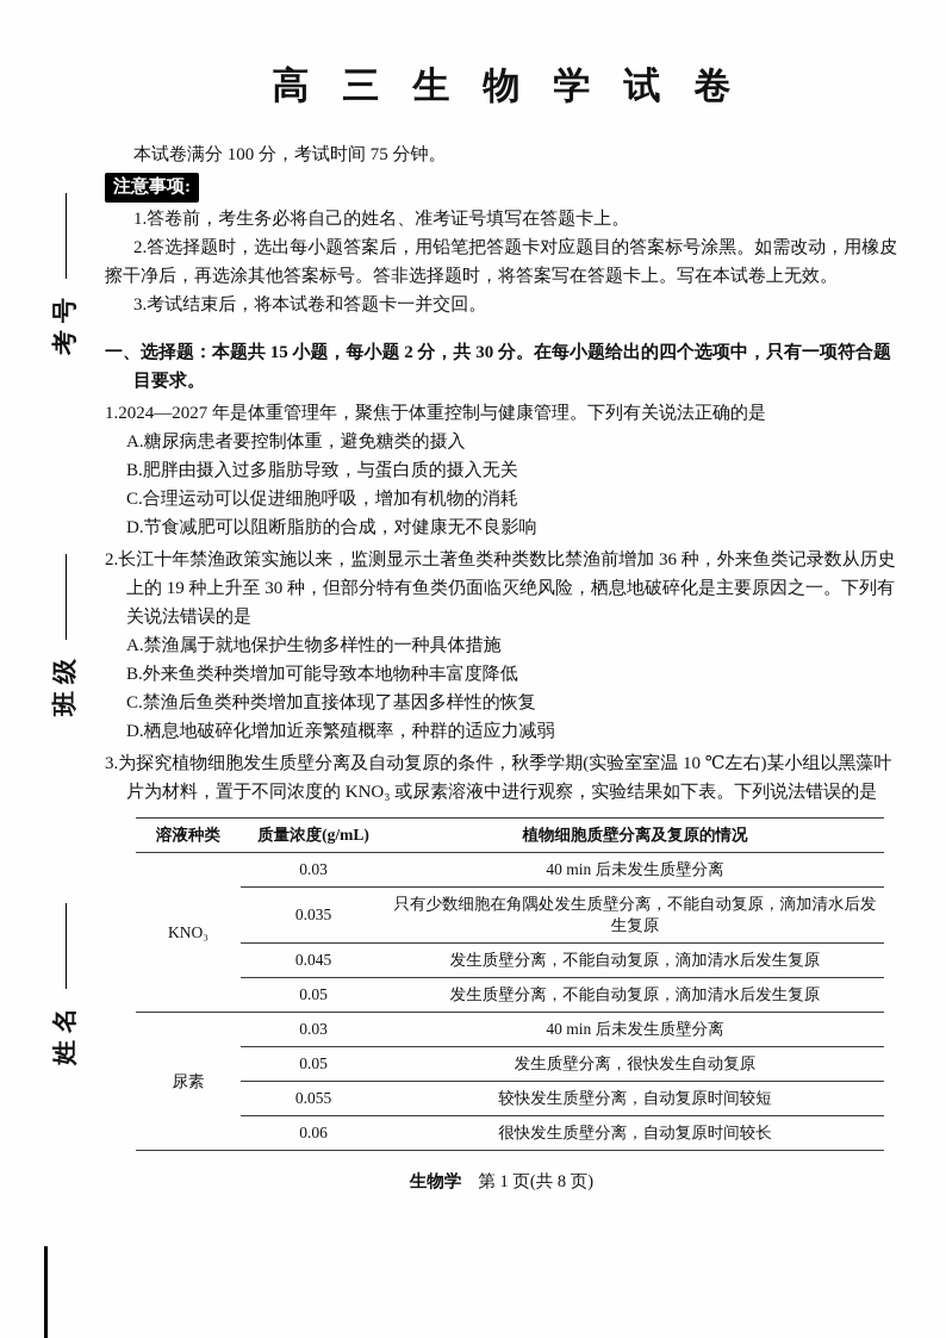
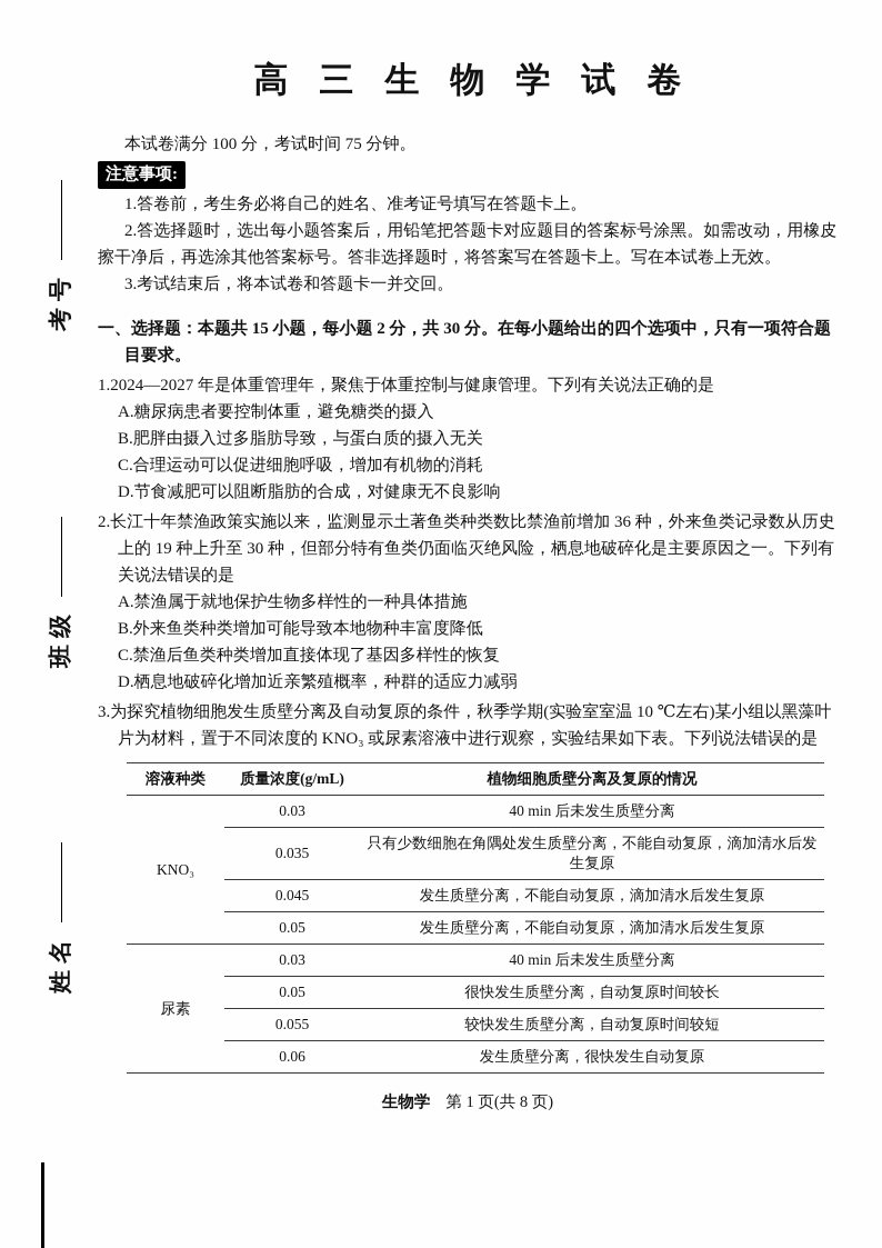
  高三生物学试卷
  本试卷满分 100 分，考试时间 75 分钟。
  注意事项:
  1.答卷前，考生务必将自己的姓名、准考证号填写在答题卡上。
  2.答选择题时，选出每小题答案后，用铅笔把答题卡对应题目的答案标号涂黑。如需改动，用橡皮擦干净后，再选涂其他答案标号。答非选择题时，将答案写在答题卡上。写在本试卷上无效。
  3.考试结束后，将本试卷和答题卡一并交回。
  一、选择题：本题共 15 小题，每小题 2 分，共 30 分。在每小题给出的四个选项中，只有一项符合题目要求。
  1.2024—2027 年是体重管理年，聚焦于体重控制与健康管理。下列有关说法正确的是
  A.糖尿病患者要控制体重，避免糖类的摄入
  B.肥胖由摄入过多脂肪导致，与蛋白质的摄入无关
  C.合理运动可以促进细胞呼吸，增加有机物的消耗
  D.节食减肥可以阻断脂肪的合成，对健康无不良影响
  2.长江十年禁渔政策实施以来，监测显示土著鱼类种类数比禁渔前增加 36 种，外来鱼类记录数从历史上的 19 种上升至 30 种，但部分特有鱼类仍面临灭绝风险，栖息地破碎化是主要原因之一。下列有关说法错误的是
  A.禁渔属于就地保护生物多样性的一种具体措施
  B.外来鱼类种类增加可能导致本地物种丰富度降低
  C.禁渔后鱼类种类增加直接体现了基因多样性的恢复
  D.栖息地破碎化增加近亲繁殖概率，种群的适应力减弱
  3.为探究植物细胞发生质壁分离及自动复原的条件，秋季学期(实验室室温 10 ℃左右)某小组以黑藻叶片为材料，置于不同浓度的 KNO₃ 或尿素溶液中进行观察，实验结果如下表。下列说法错误的是
  溶液种类	质量浓度(g/mL)	植物细胞质壁分离及复原的情况
  KNO₃	0.03	40 min 后未发生质壁分离
  0.035	只有少数细胞在角隅处发生质壁分离，不能自动复原，滴加清水后发生复原
  0.045	发生质壁分离，不能自动复原，滴加清水后发生复原
  0.05	发生质壁分离，不能自动复原，滴加清水后发生复原
  尿素	0.03	40 min 后未发生质壁分离
- 0.05	发生质壁分离，很快发生自动复原
+ 0.05	很快发生质壁分离，自动复原时间较长
  0.055	较快发生质壁分离，自动复原时间较短
- 0.06	很快发生质壁分离，自动复原时间较长
+ 0.06	发生质壁分离，很快发生自动复原
  生物学 第 1 页(共 8 页)
